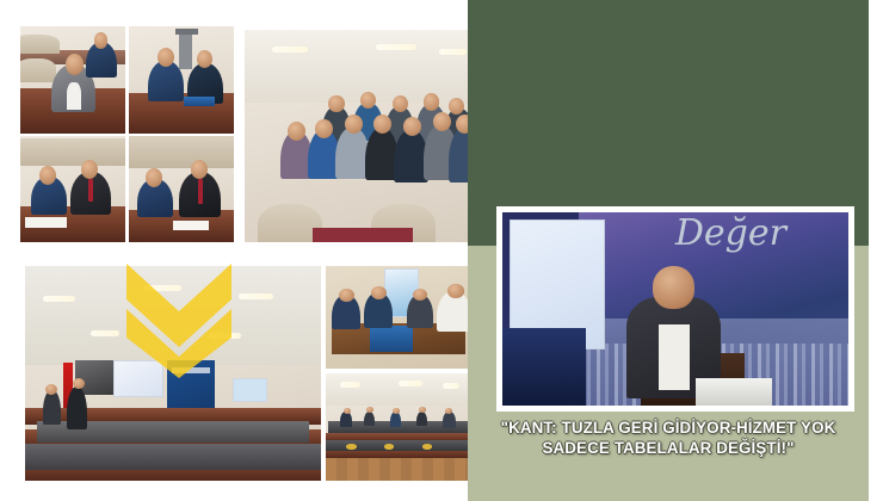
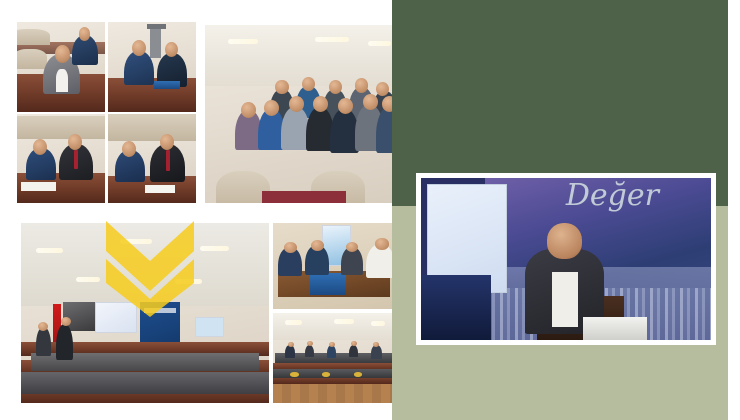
  Değer
- "KANT: TUZLA GERİ GİDİYOR-HİZMET YOK SADECE TABELALAR DEĞİŞTİ!"
